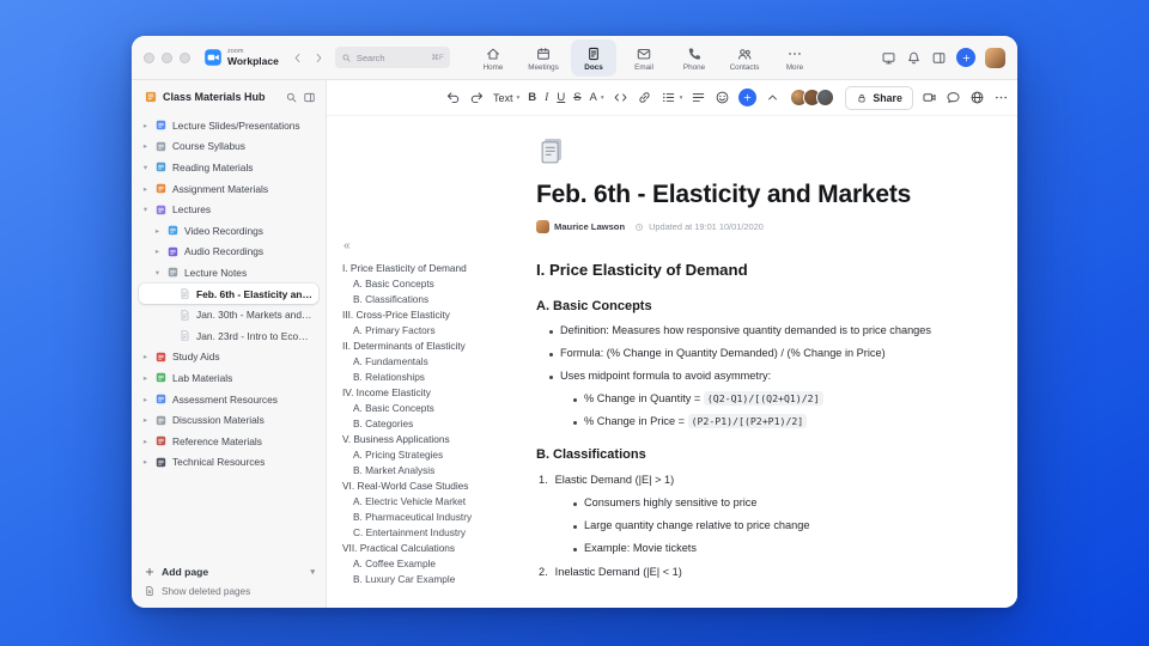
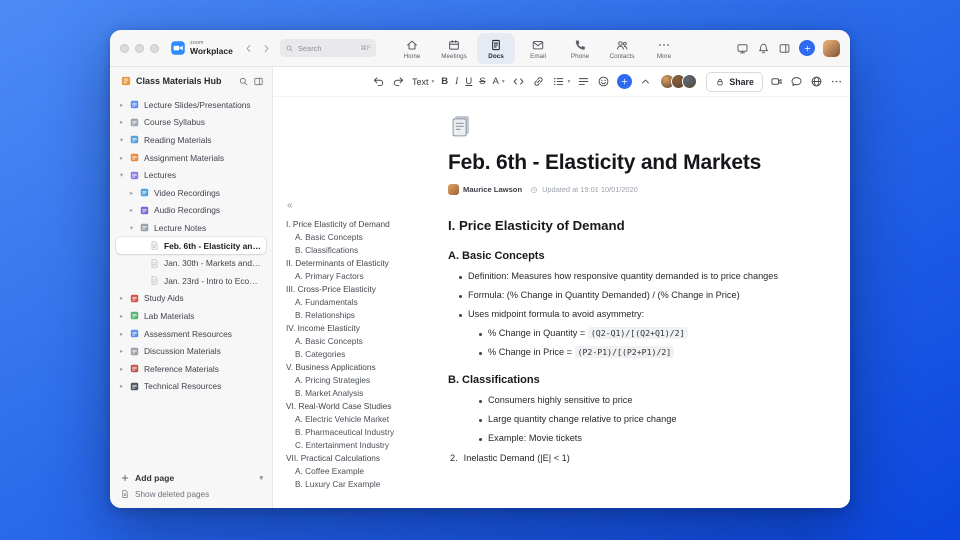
  Workplace
  Search
  Class Materials Hub
  Lecture Slides/Presentations
  Course Syllabus
  Reading Materials
  Assignment Materials
  Lectures
  Video Recordings
  Audio Recordings
  Lecture Notes
  Feb. 6th - Elasticity and
  Jan. 30th - Markets and P.
  Jan. 23rd - Intro to Econo.
  Study Aids
  Lab Materials
  Assessment Resources
  Discussion Materials
  Reference Materials
  Technical Resources
  Add page
  Show deleted pages
  Text
  B
  I
  U
  S
  A
  Share
  «
  I. Price Elasticity of Demand
  A. Basic Concepts
  B. Classifications
- III. Cross-Price Elasticity
+ II. Determinants of Elasticity
  A. Primary Factors
- II. Determinants of Elasticity
+ III. Cross-Price Elasticity
  A. Fundamentals
  B. Relationships
  IV. Income Elasticity
  A. Basic Concepts
  B. Categories
  V. Business Applications
  A. Pricing Strategies
  B. Market Analysis
  VI. Real-World Case Studies
  A. Electric Vehicle Market
  B. Pharmaceutical Industry
  C. Entertainment Industry
  VII. Practical Calculations
  A. Coffee Example
  B. Luxury Car Example
  Feb. 6th - Elasticity and Markets
  Maurice Lawson
  Updated at 19:01 10/01/2020
  I. Price Elasticity of Demand
  A. Basic Concepts
  Definition: Measures how responsive quantity demanded is to price changes
  Formula: (% Change in Quantity Demanded) / (% Change in Price)
  Uses midpoint formula to avoid asymmetry:
  % Change in Quantity = (Q2-Q1)/[(Q2+Q1)/2]
  % Change in Price = (P2-P1)/[(P2+P1)/2]
  B. Classifications
- 1.
- Elastic Demand (|E| > 1)
  Consumers highly sensitive to price
  Large quantity change relative to price change
  Example: Movie tickets
  2.
  Inelastic Demand (|E| < 1)
